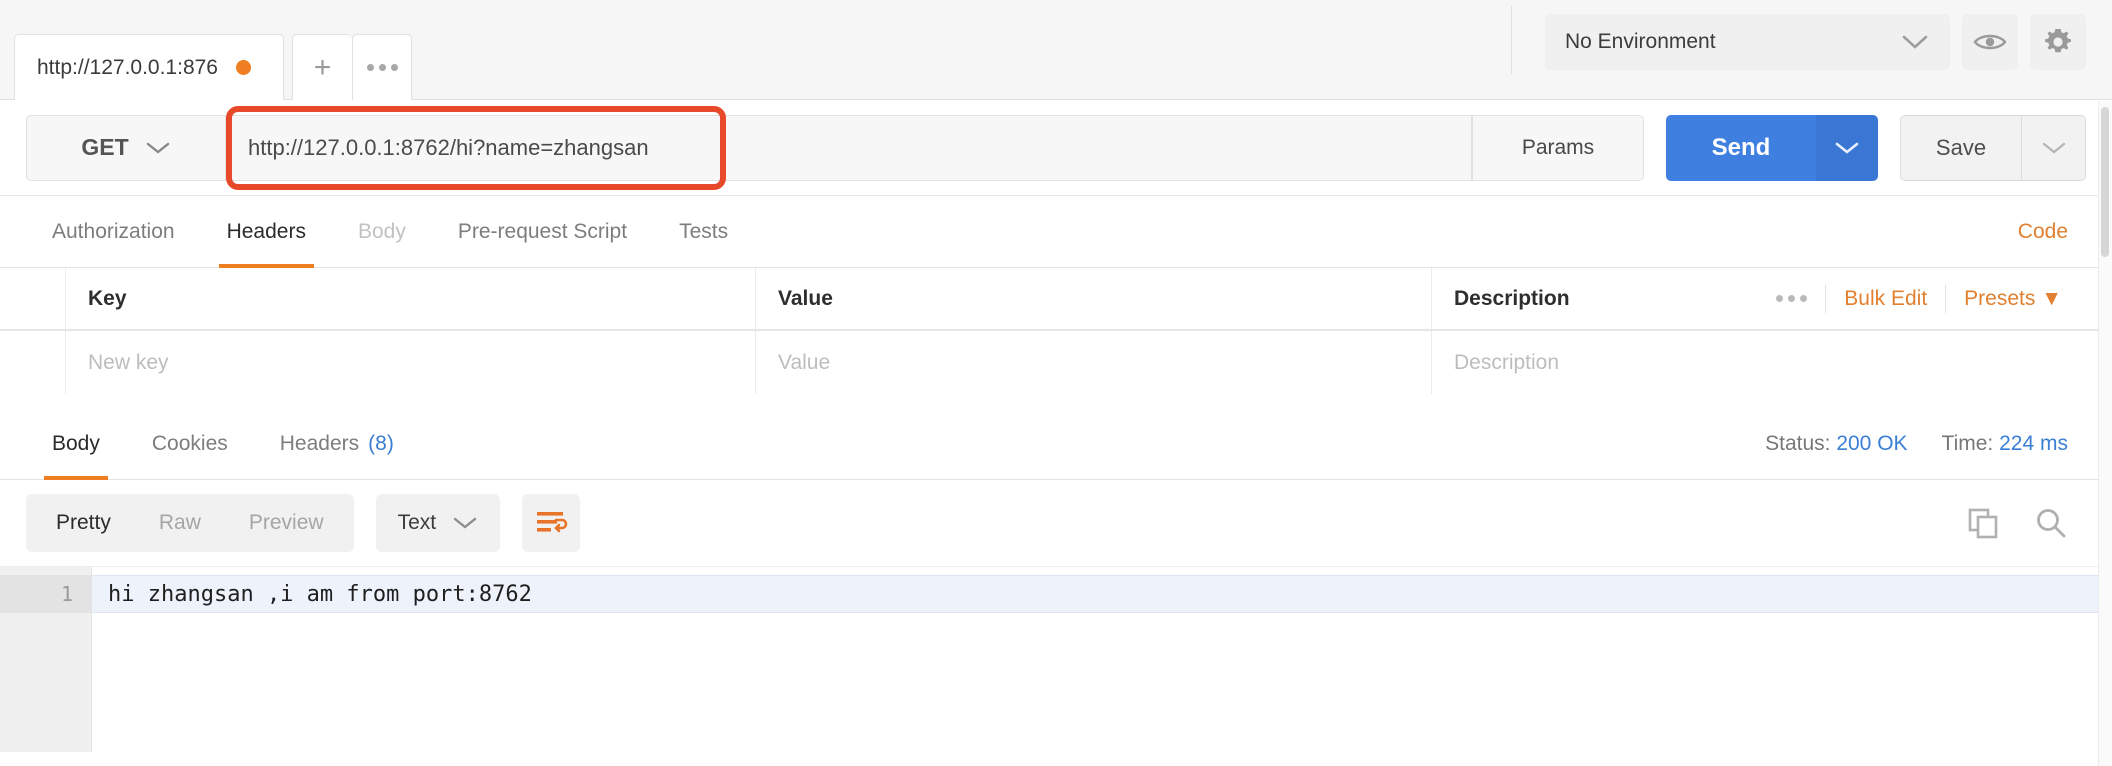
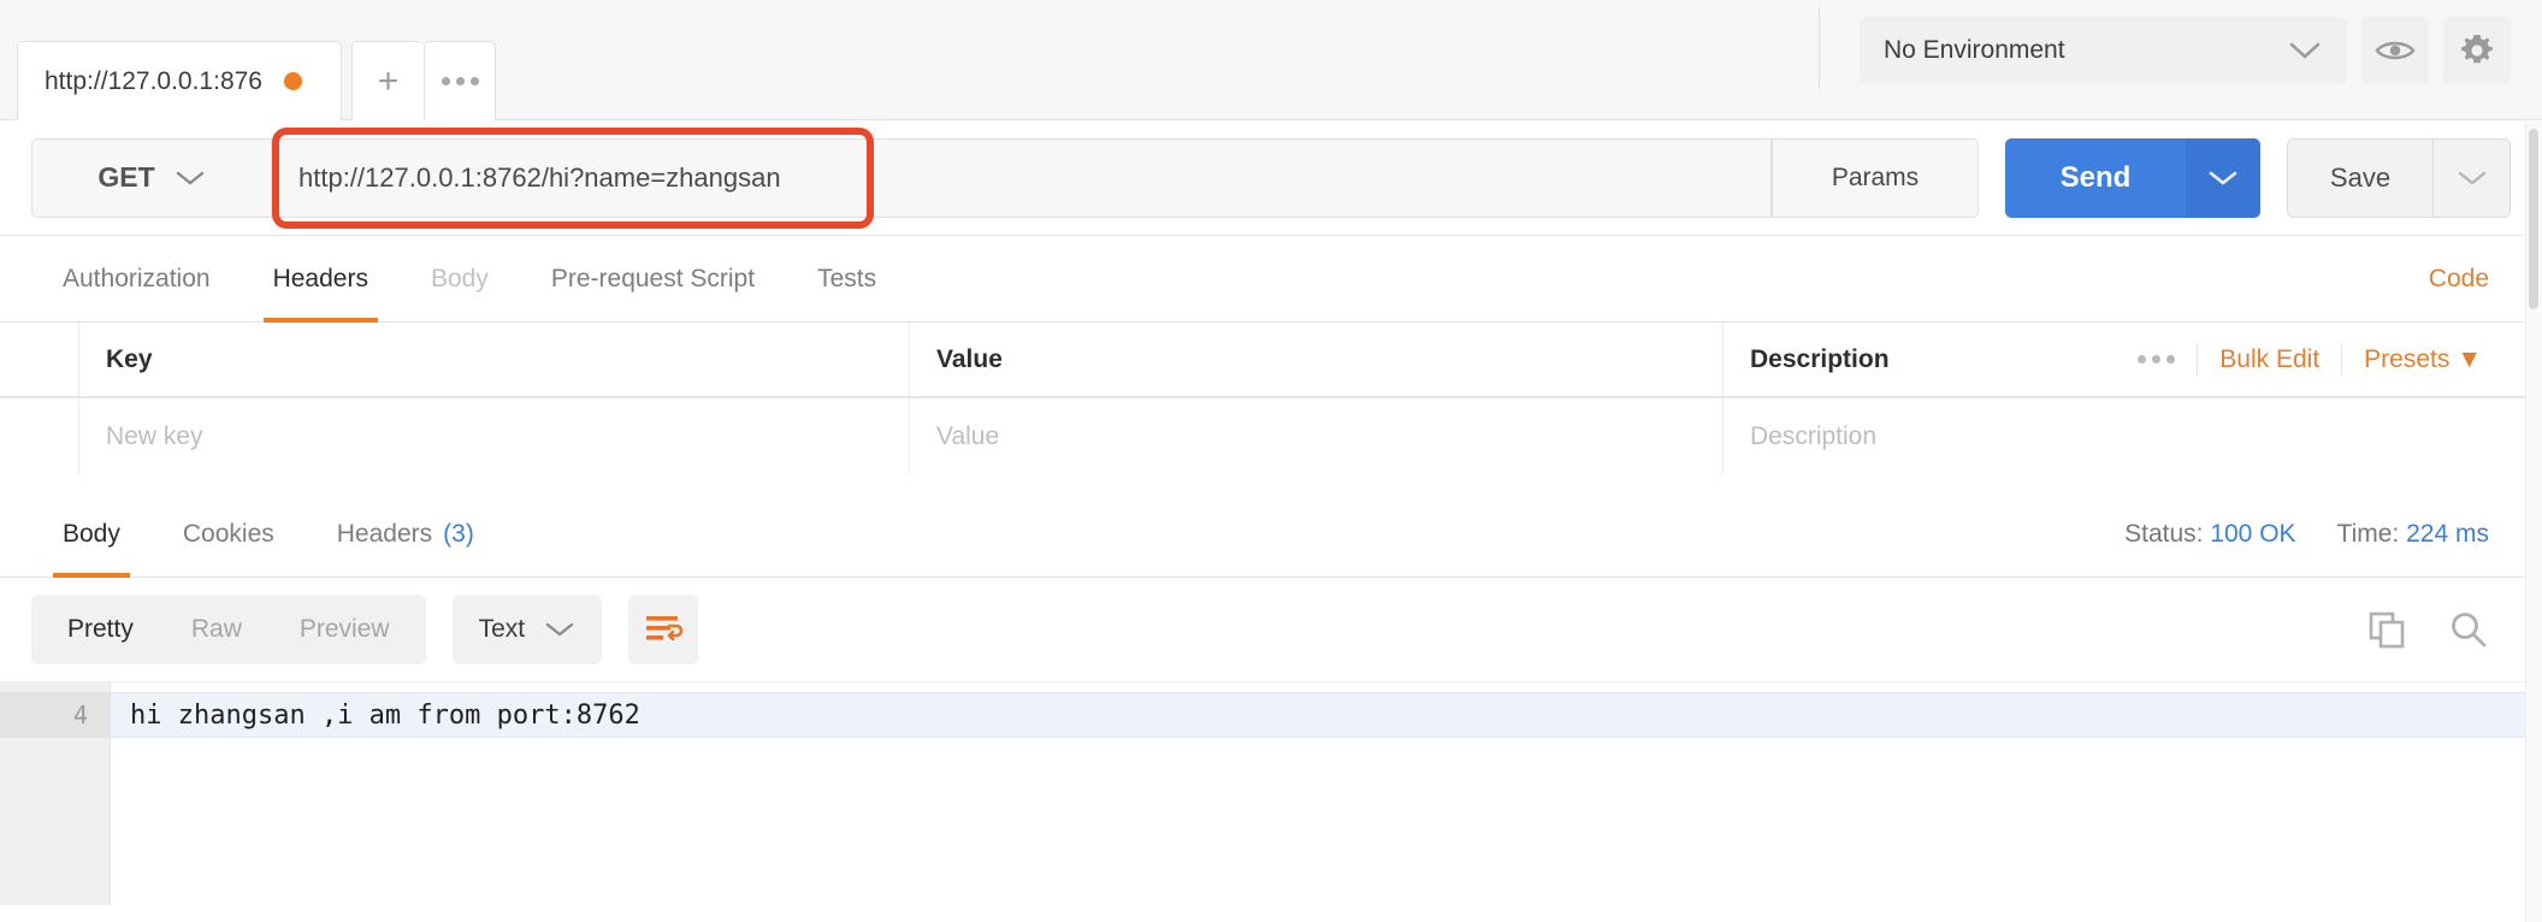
  http://127.0.0.1:876
  +
  No Environment
  GET
  http://127.0.0.1:8762/hi?name=zhangsan
  Params
  Send
  Save
  Authorization
  Headers
  Body
  Pre-request Script
  Tests
  Code
  Key
  Value
  Description
  Bulk Edit
  Presets ▼
  New key
  Value
  Description
  Body
  Cookies
  Headers
- (8)
+ (3)
- Status: 200 OK
+ Status: 100 OK
  Time: 224 ms
  Pretty
  Raw
  Preview
  Text
- 1
+ 4
  hi zhangsan ,i am from port:8762
